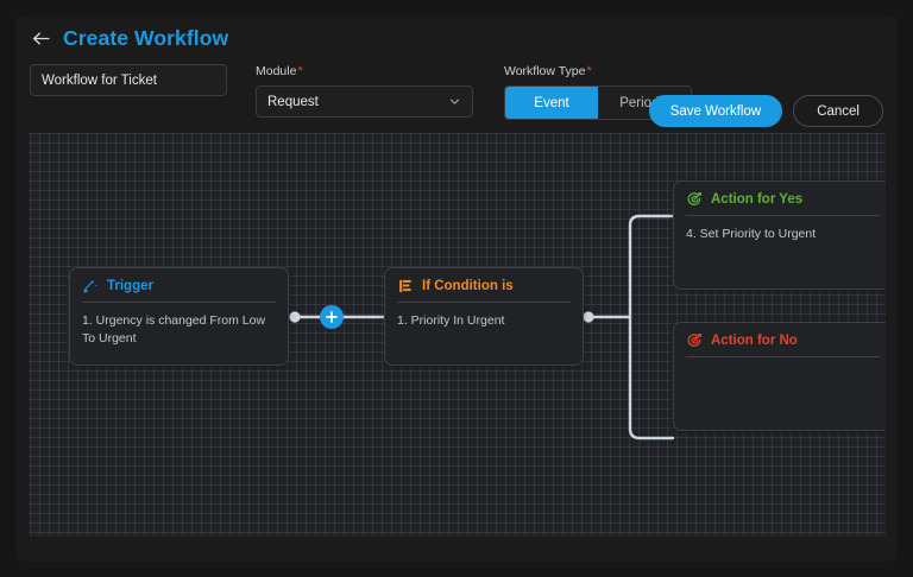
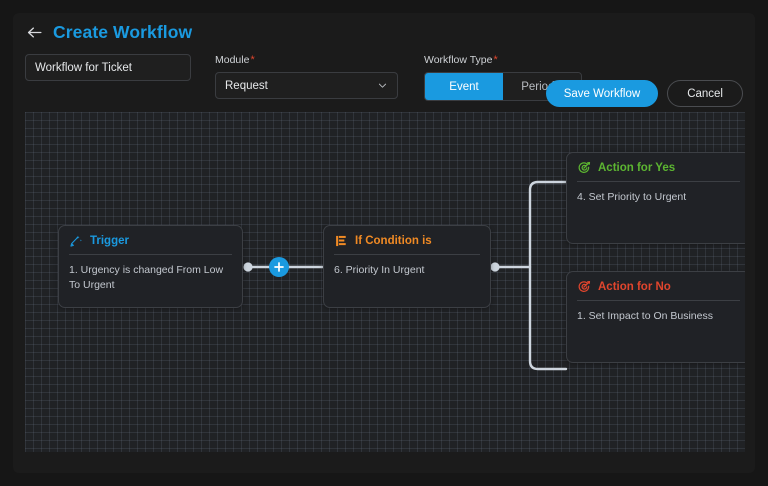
  Create Workflow
  Workflow for Ticket
  Module*
  Request
  Workflow Type*
  Event
  Save Workflow
  Cancel
  Trigger
  1. Urgency is changed From Low To Urgent
  If Condition is
- 1. Priority In Urgent
+ 6. Priority In Urgent
  Action for Yes
  4. Set Priority to Urgent
  Action for No
+ 1. Set Impact to On Business
